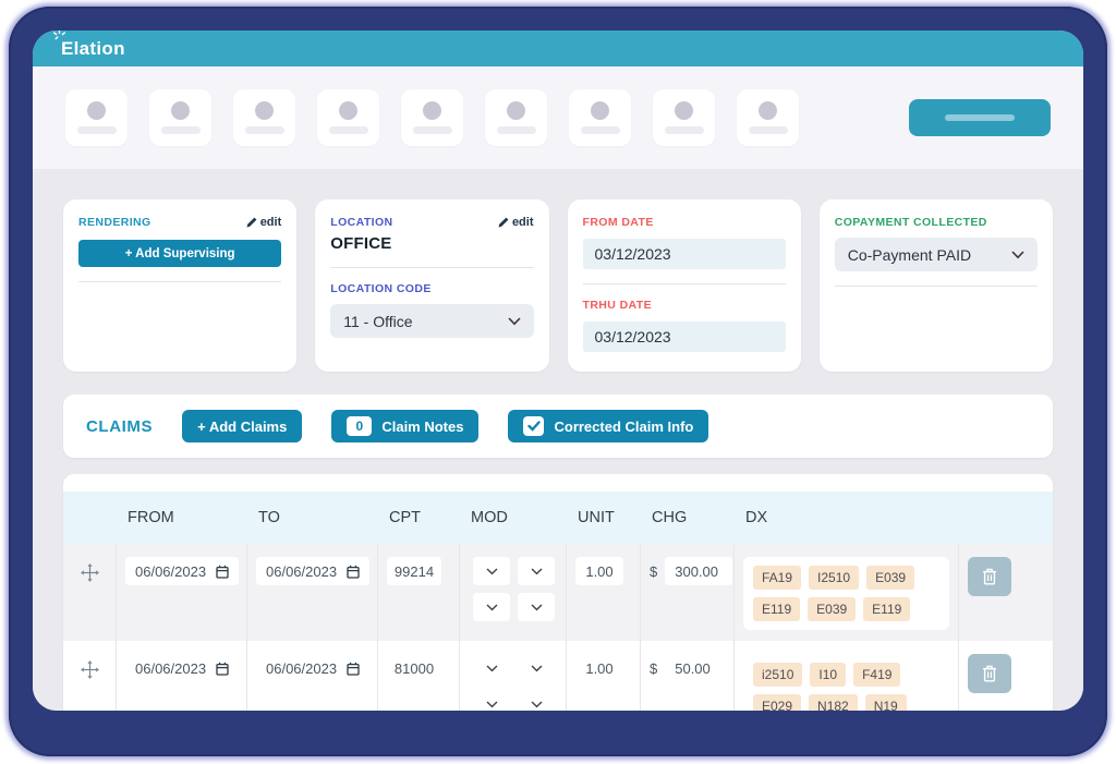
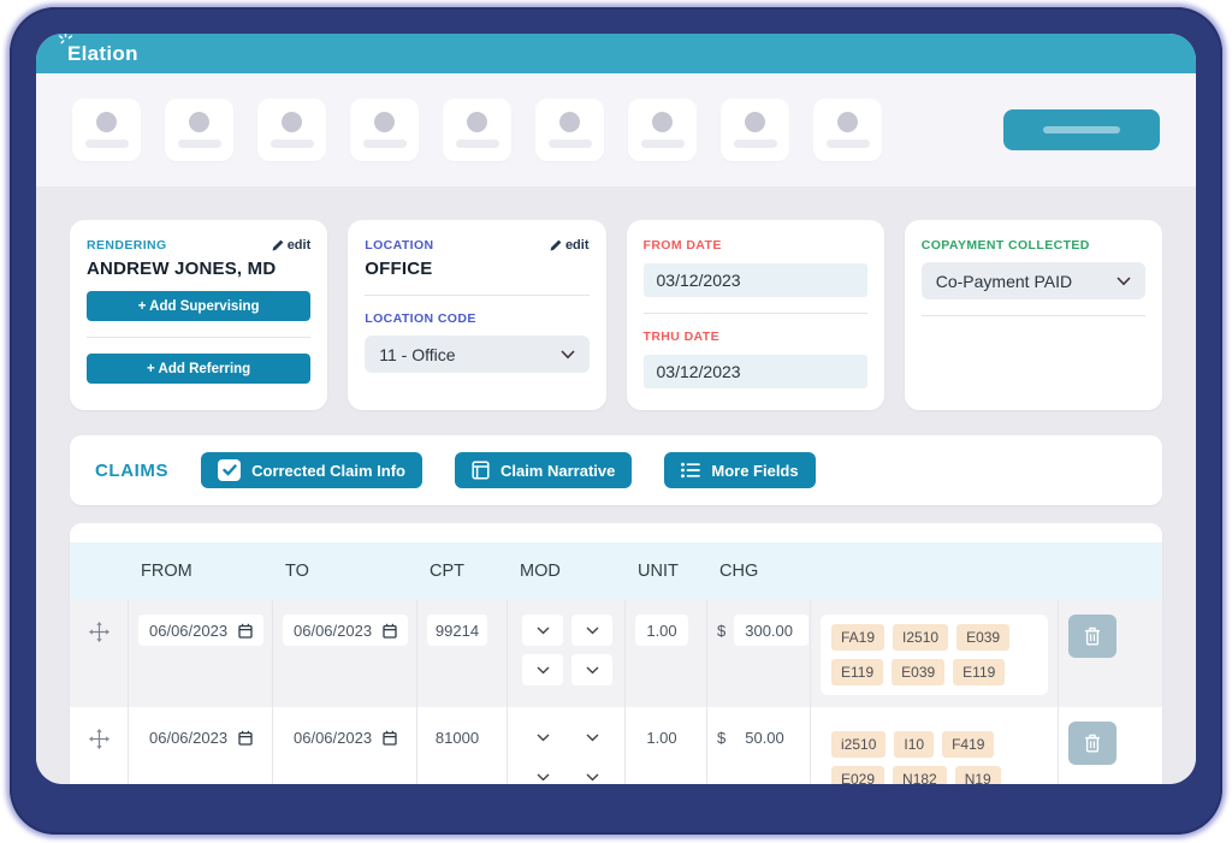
  Elation
  RENDERING
  edit
+ ANDREW JONES, MD
  + Add Supervising
+ + Add Referring
  LOCATION
  edit
  OFFICE
  LOCATION CODE
  11 - Office
  FROM DATE
  03/12/2023
  TRHU DATE
  03/12/2023
  COPAYMENT COLLECTED
  Co-Payment PAID
  CLAIMS
- + Add Claims
- 0
- Claim Notes
  Corrected Claim Info
+ Claim Narrative
+ More Fields
  FROM
  TO
  CPT
  MOD
  UNIT
  CHG
- DX
  06/06/2023
  06/06/2023
  99214
  1.00
  $
  300.00
  FA19
  I2510
  E039
  E119
  E039
  E119
  06/06/2023
  06/06/2023
  81000
  1.00
  $
  50.00
  i2510
  I10
  F419
  E029
  N182
  N19
